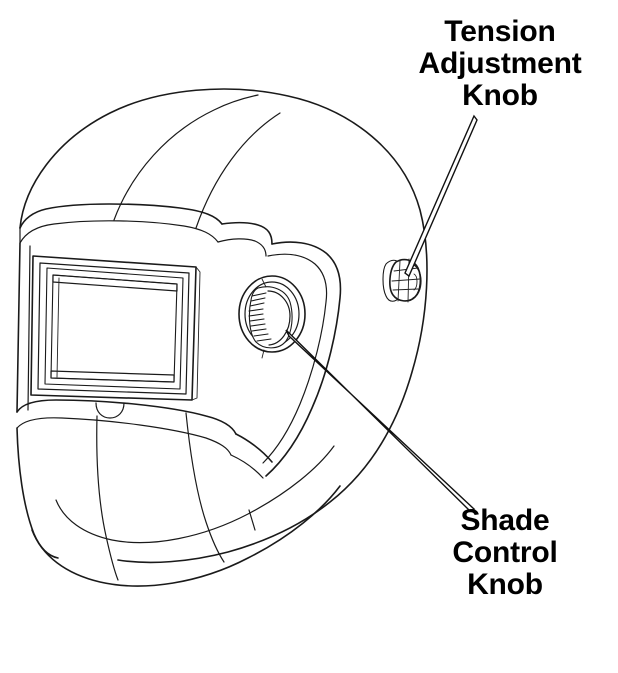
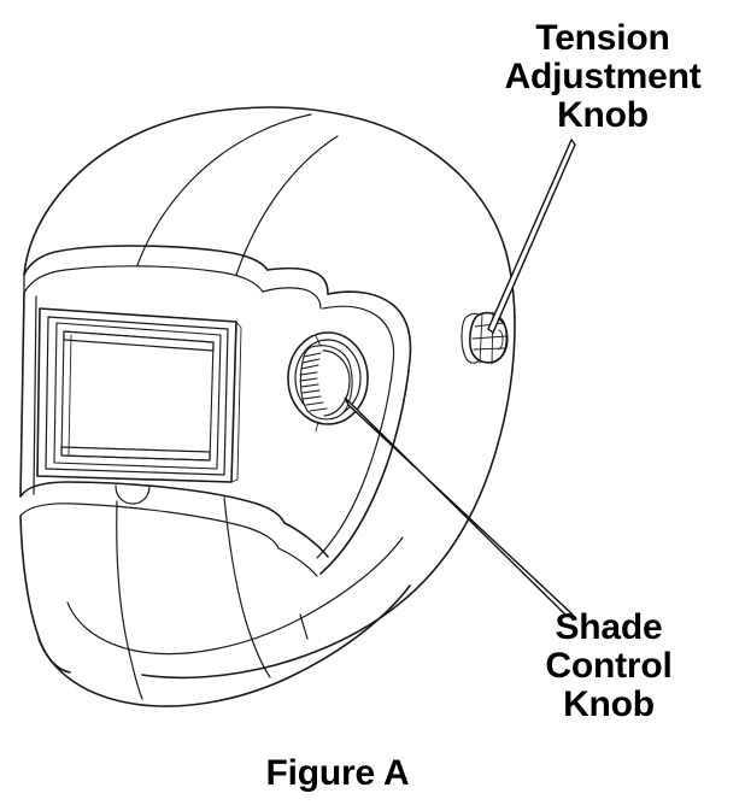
  Tension
  Adjustment
  Knob
  Shade
  Control
  Knob
+ Figure A
